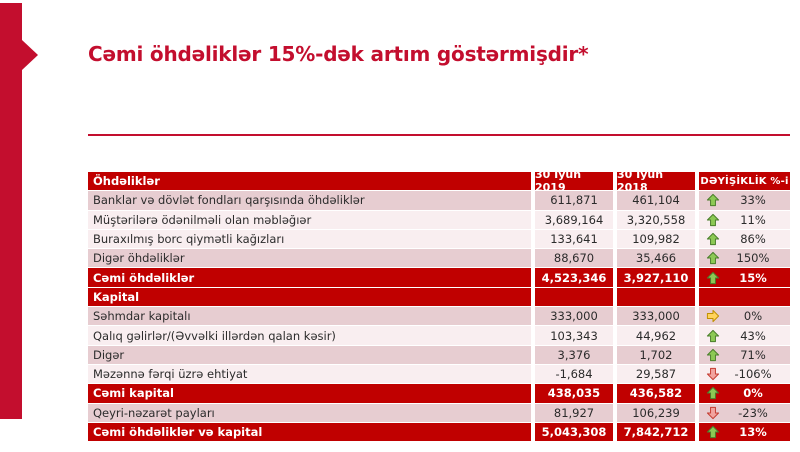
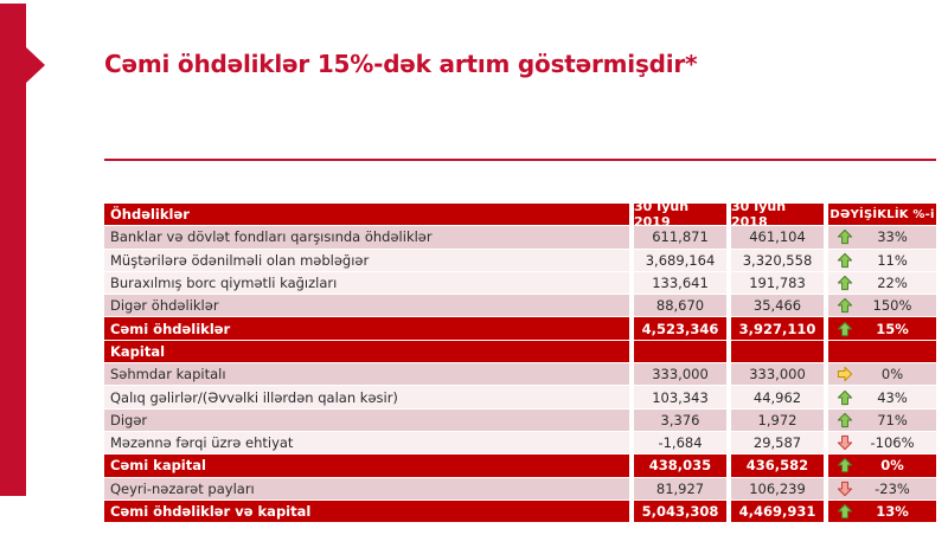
  Cəmi öhdəliklər 15%-dək artım göstərmişdir*
  Öhdəliklər
  30 İyun 2019
  30 İyun 2018
  DƏYİŞİKLİK %-i
  Banklar və dövlət fondları qarşısında öhdəliklər
  611,871
  461,104
  33%
  Müştərilərə ödənilməli olan məbləğıər
  3,689,164
  3,320,558
  11%
  Buraxılmış borc qiymətli kağızları
  133,641
- 109,982
+ 191,783
- 86%
+ 22%
  Digər öhdəliklər
  88,670
  35,466
  150%
  Cəmi öhdəliklər
  4,523,346
  3,927,110
  15%
  Kapital
  Səhmdar kapitalı
  333,000
  333,000
  0%
  Qalıq gəlirlər/(Əvvəlki illərdən qalan kəsir)
  103,343
  44,962
  43%
  Digər
  3,376
- 1,702
+ 1,972
  71%
  Məzənnə fərqi üzrə ehtiyat
  -1,684
  29,587
  -106%
  Cəmi kapital
  438,035
  436,582
  0%
  Qeyri-nəzarət payları
  81,927
  106,239
  -23%
  Cəmi öhdəliklər və kapital
  5,043,308
- 7,842,712
+ 4,469,931
  13%
